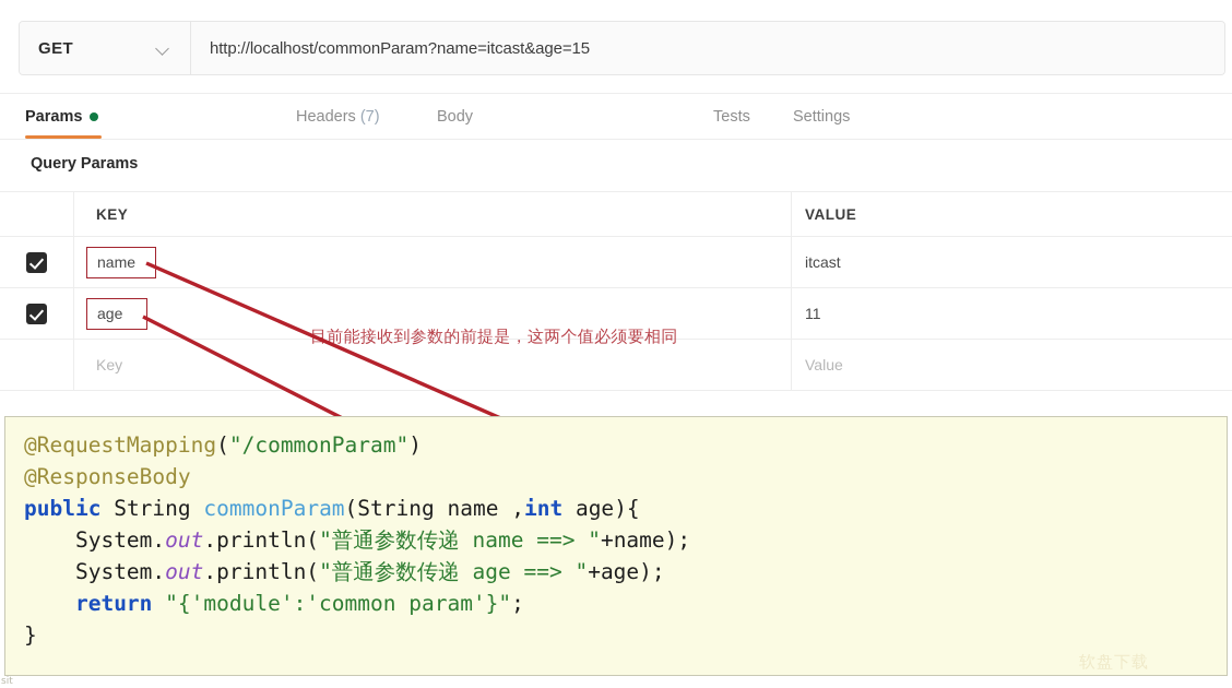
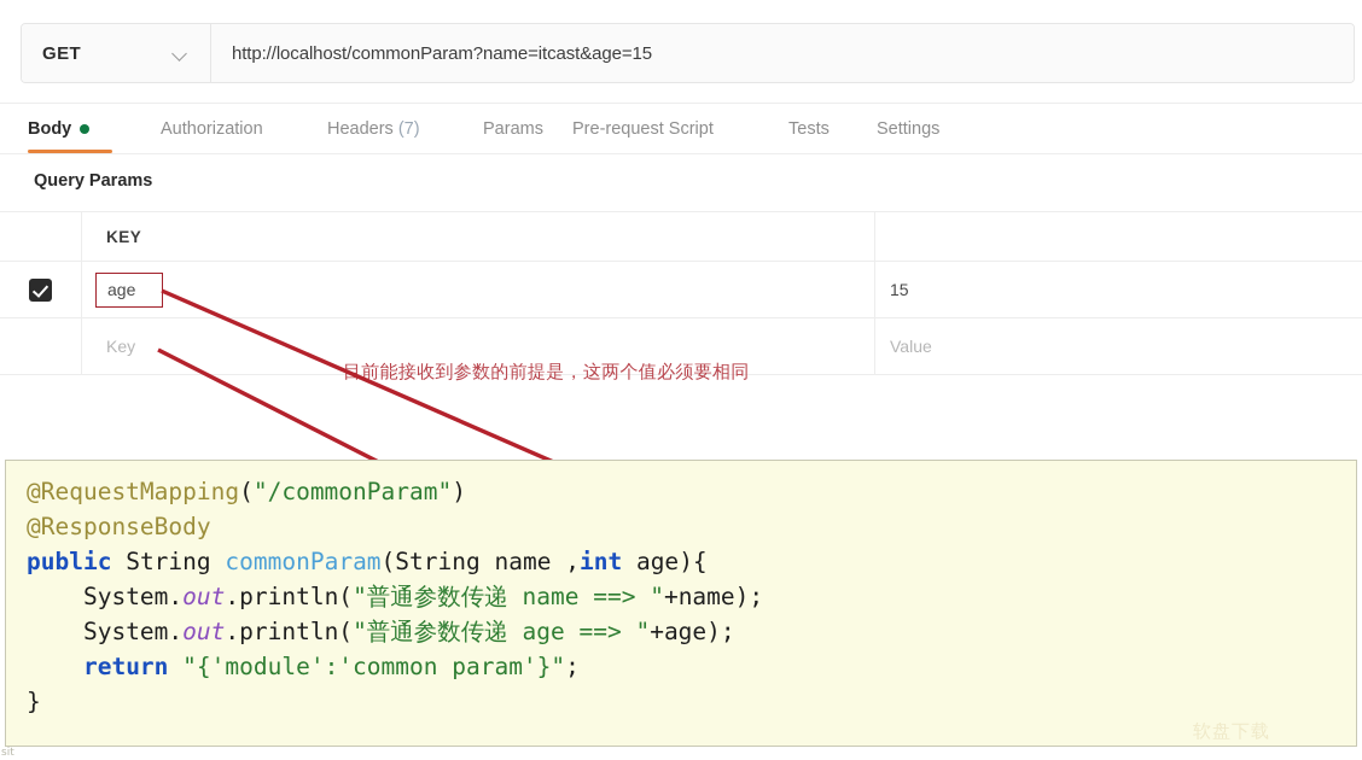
  GET
  http://localhost/commonParam?name=itcast&age=15
- Params
+ Body
+ Authorization
  Headers
  (7)
- Body
+ Params
+ Pre-request Script
  Tests
  Settings
  Query Params
  KEY
- VALUE
- name
- itcast
  age
- 11
+ 15
  Key
  Value
  目前能接收到参数的前提是，这两个值必须要相同
  @RequestMapping("/commonParam") @ResponseBody public String commonParam(String name ,int age){ System.out.println("普通参数传递 name ==> "+name); System.out.println("普通参数传递 age ==> "+age); return "{'module':'common param'}"; }
  软盘下载
  sit
